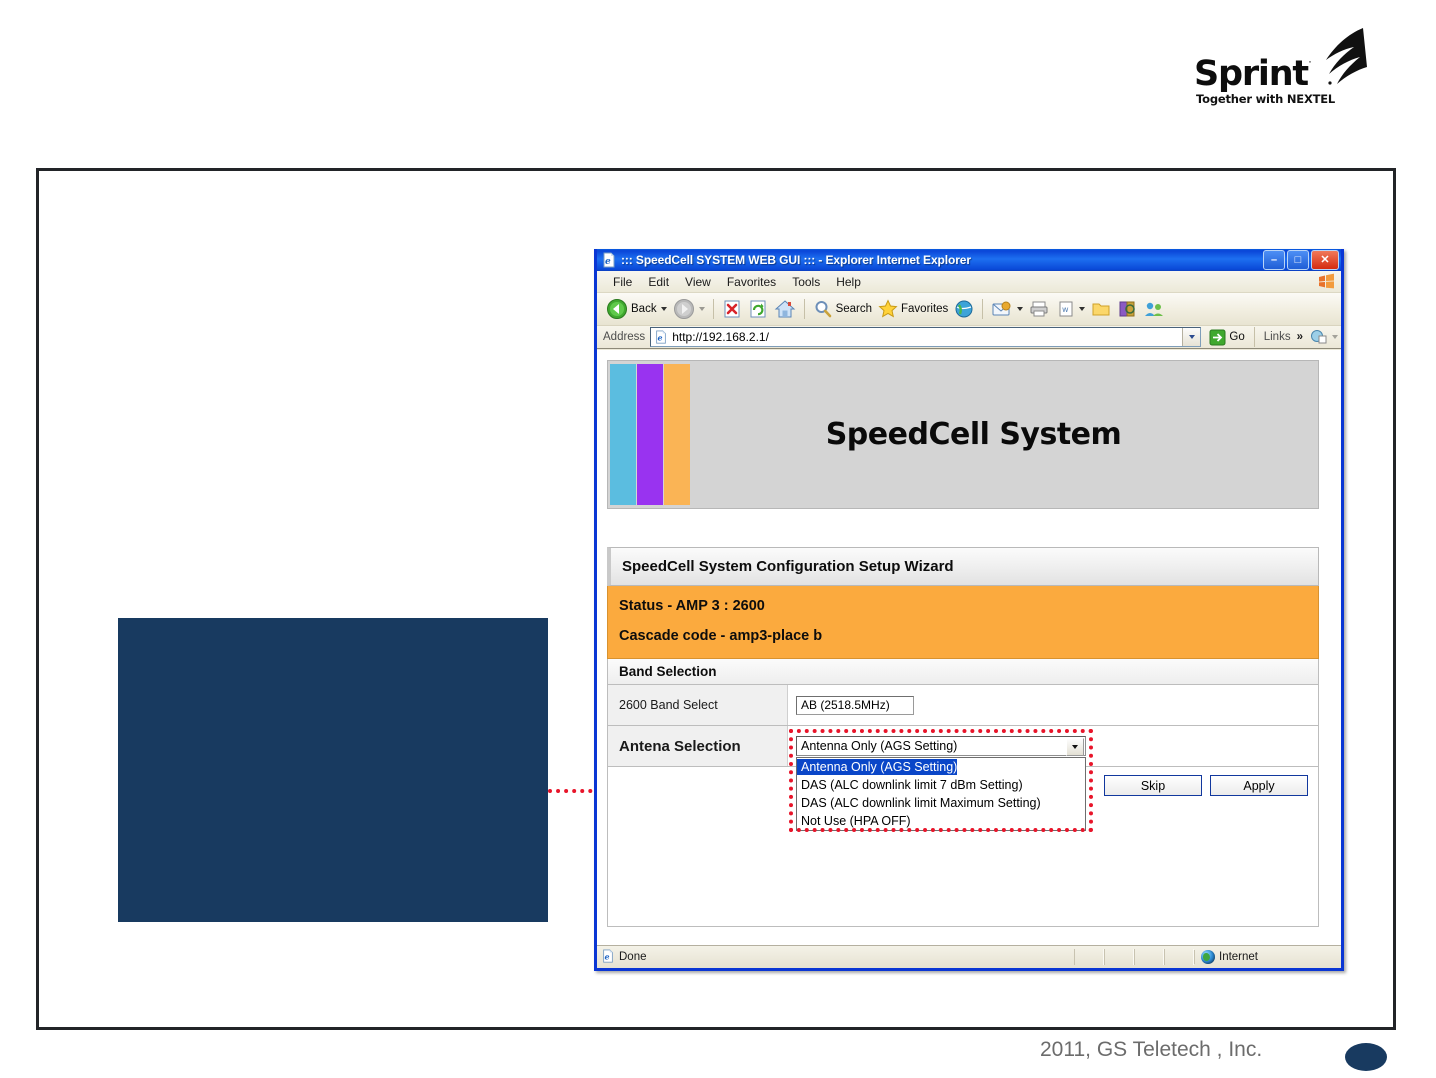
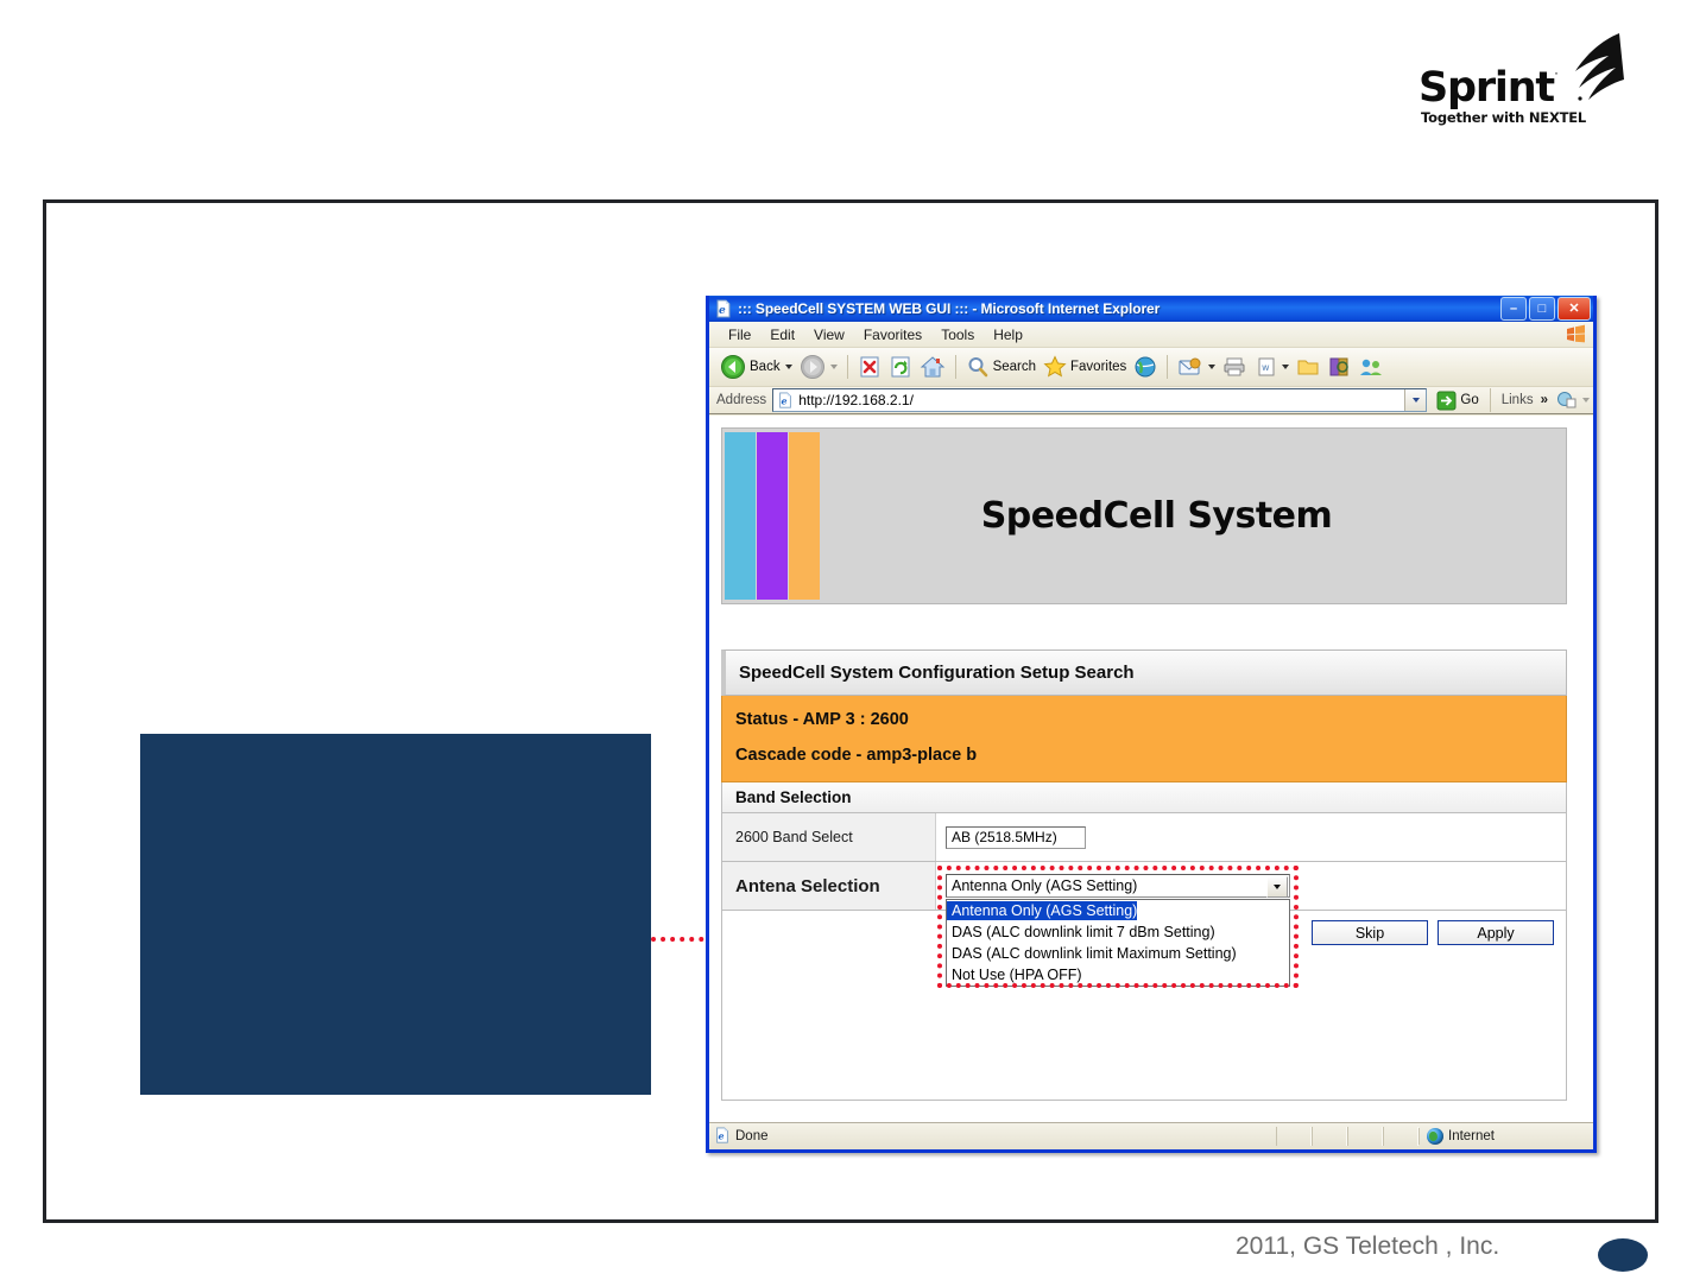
  Sprint
  ·
  Together with NEXTEL
  2011, GS Teletech , Inc.
  e
- ::: SpeedCell SYSTEM WEB GUI ::: - Explorer Internet Explorer
+ ::: SpeedCell SYSTEM WEB GUI ::: - Microsoft Internet Explorer
  –
  □
  ✕
  File
  Edit
  View
  Favorites
  Tools
  Help
  Back
  Search
  Favorites
  w
  Address
  e
  http://192.168.2.1/
  Go
  Links
  »
  SpeedCell System
- SpeedCell System Configuration Setup Wizard
+ SpeedCell System Configuration Setup Search
  Status - AMP 3 : 2600
  Cascade code - amp3-place b
  Band Selection
  2600 Band Select
  AB (2518.5MHz)
  Antena Selection
  Antenna Only (AGS Setting)
  Antenna Only (AGS Setting) DAS (ALC downlink limit 7 dBm Setting) DAS (ALC downlink limit Maximum Setting) Not Use (HPA OFF)
  Skip
  Apply
  e
  Done
  Internet
